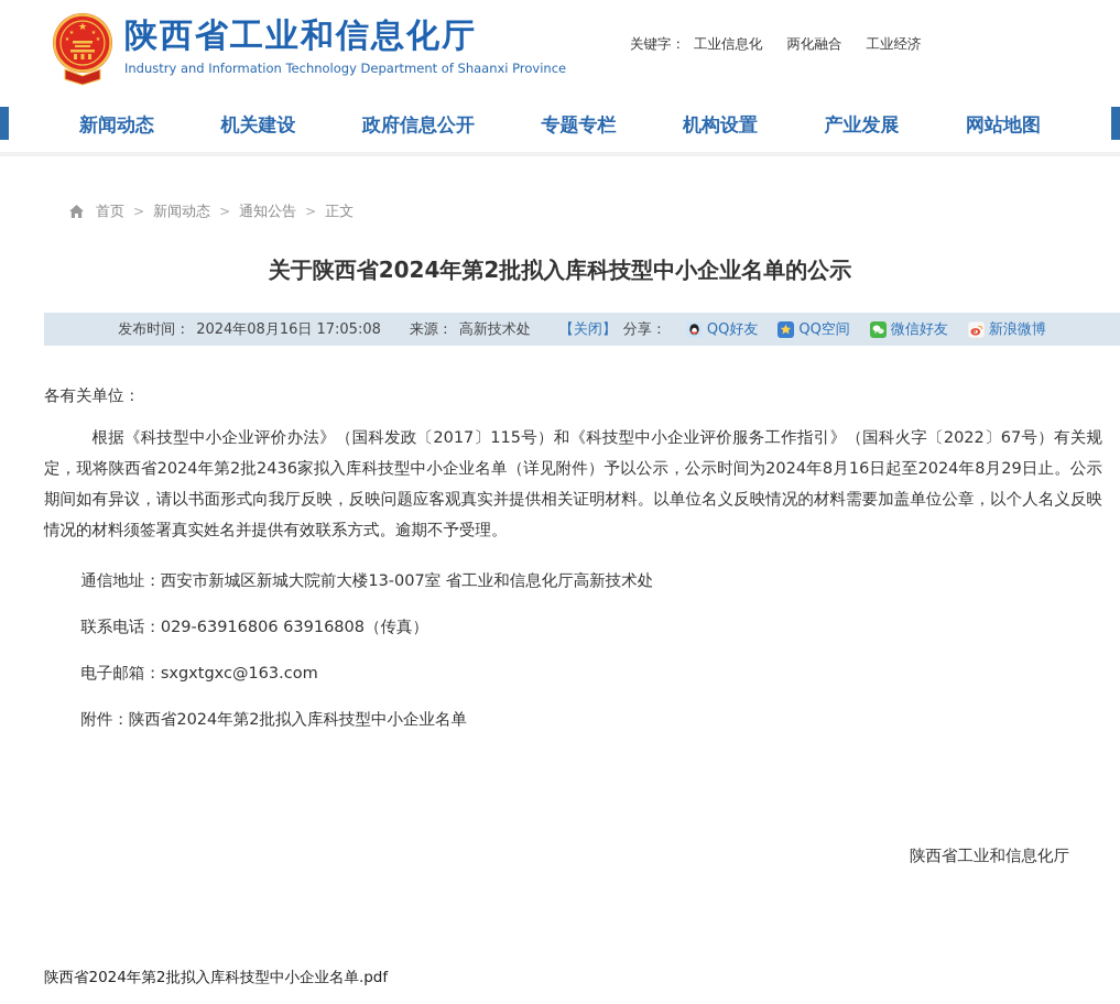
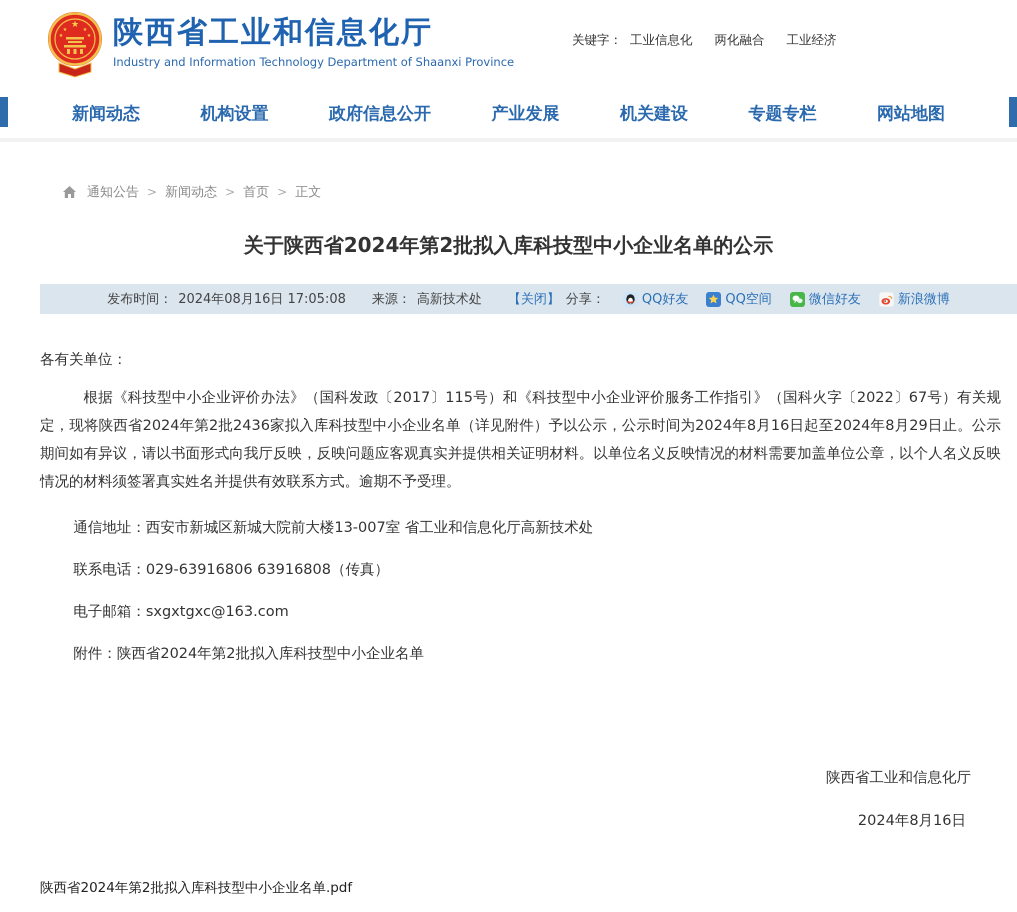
  ★
  陕西省工业和信息化厅
  Industry and Information Technology Department of Shaanxi Province
  关键字： 工业信息化 两化融合 工业经济
  新闻动态
- 机关建设
+ 机构设置
  政府信息公开
- 专题专栏
+ 产业发展
- 机构设置
+ 机关建设
- 产业发展
+ 专题专栏
  网站地图
- 首页
+ 通知公告
  >
  新闻动态
  >
- 通知公告
+ 首页
  >
  正文
  关于陕西省2024年第2批拟入库科技型中小企业名单的公示
  发布时间：
  2024年08月16日 17:05:08
  来源：
  高新技术处
  【关闭】
  分享：
  QQ好友
  QQ空间
  微信好友
  新浪微博
  各有关单位：
  根据《科技型中小企业评价办法》（国科发政〔2017〕115号）和《科技型中小企业评价服务工作指引》（国科火字〔2022〕67号）有关规定，现将陕西省2024年第2批2436家拟入库科技型中小企业名单（详见附件）予以公示，公示时间为2024年8月16日起至2024年8月29日止。公示期间如有异议，请以书面形式向我厅反映，反映问题应客观真实并提供相关证明材料。以单位名义反映情况的材料需要加盖单位公章，以个人名义反映情况的材料须签署真实姓名并提供有效联系方式。逾期不予受理。
  通信地址：西安市新城区新城大院前大楼13-007室 省工业和信息化厅高新技术处
  联系电话：029-63916806 63916808（传真）
  电子邮箱：sxgxtgxc@163.com
  附件：陕西省2024年第2批拟入库科技型中小企业名单
  陕西省工业和信息化厅
+ 2024年8月16日
  陕西省2024年第2批拟入库科技型中小企业名单.pdf
